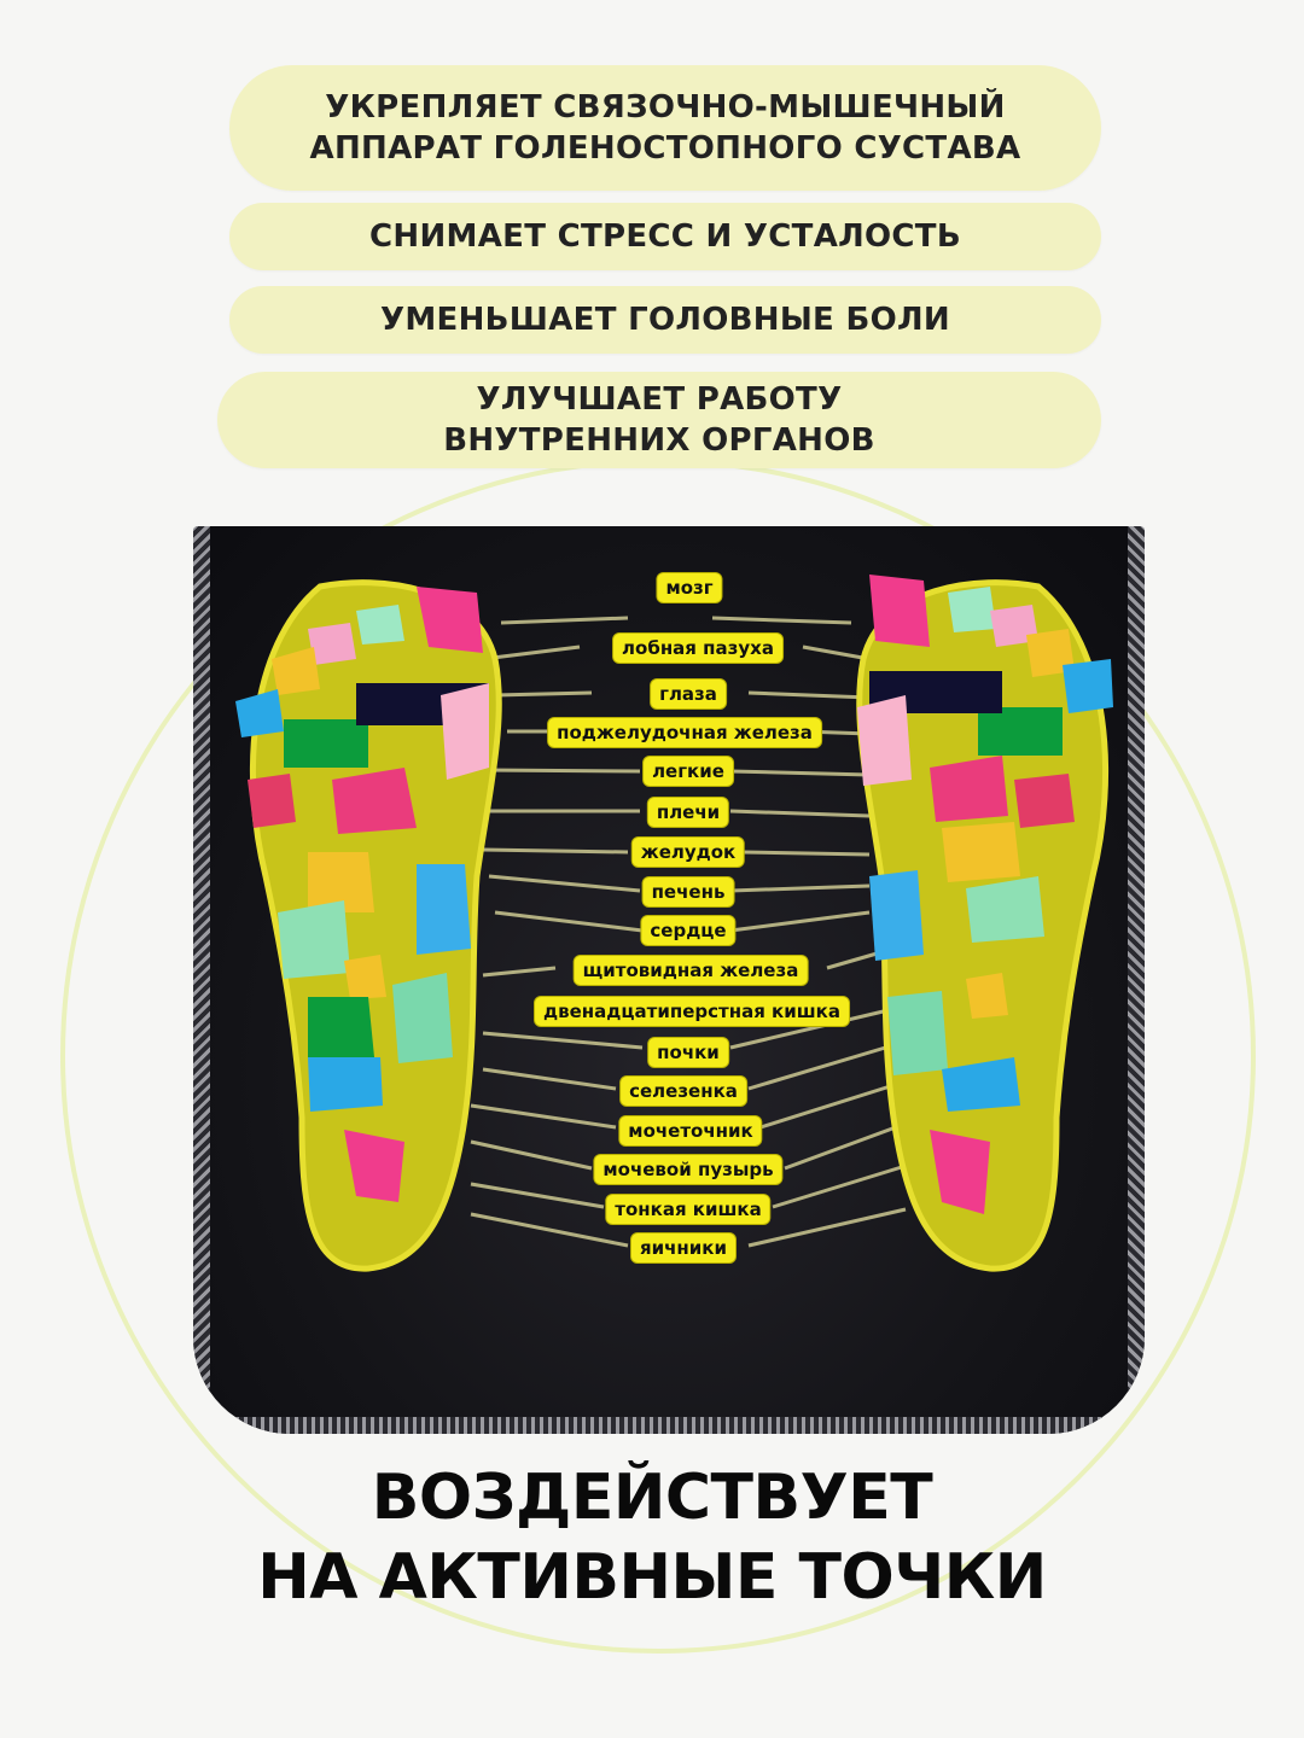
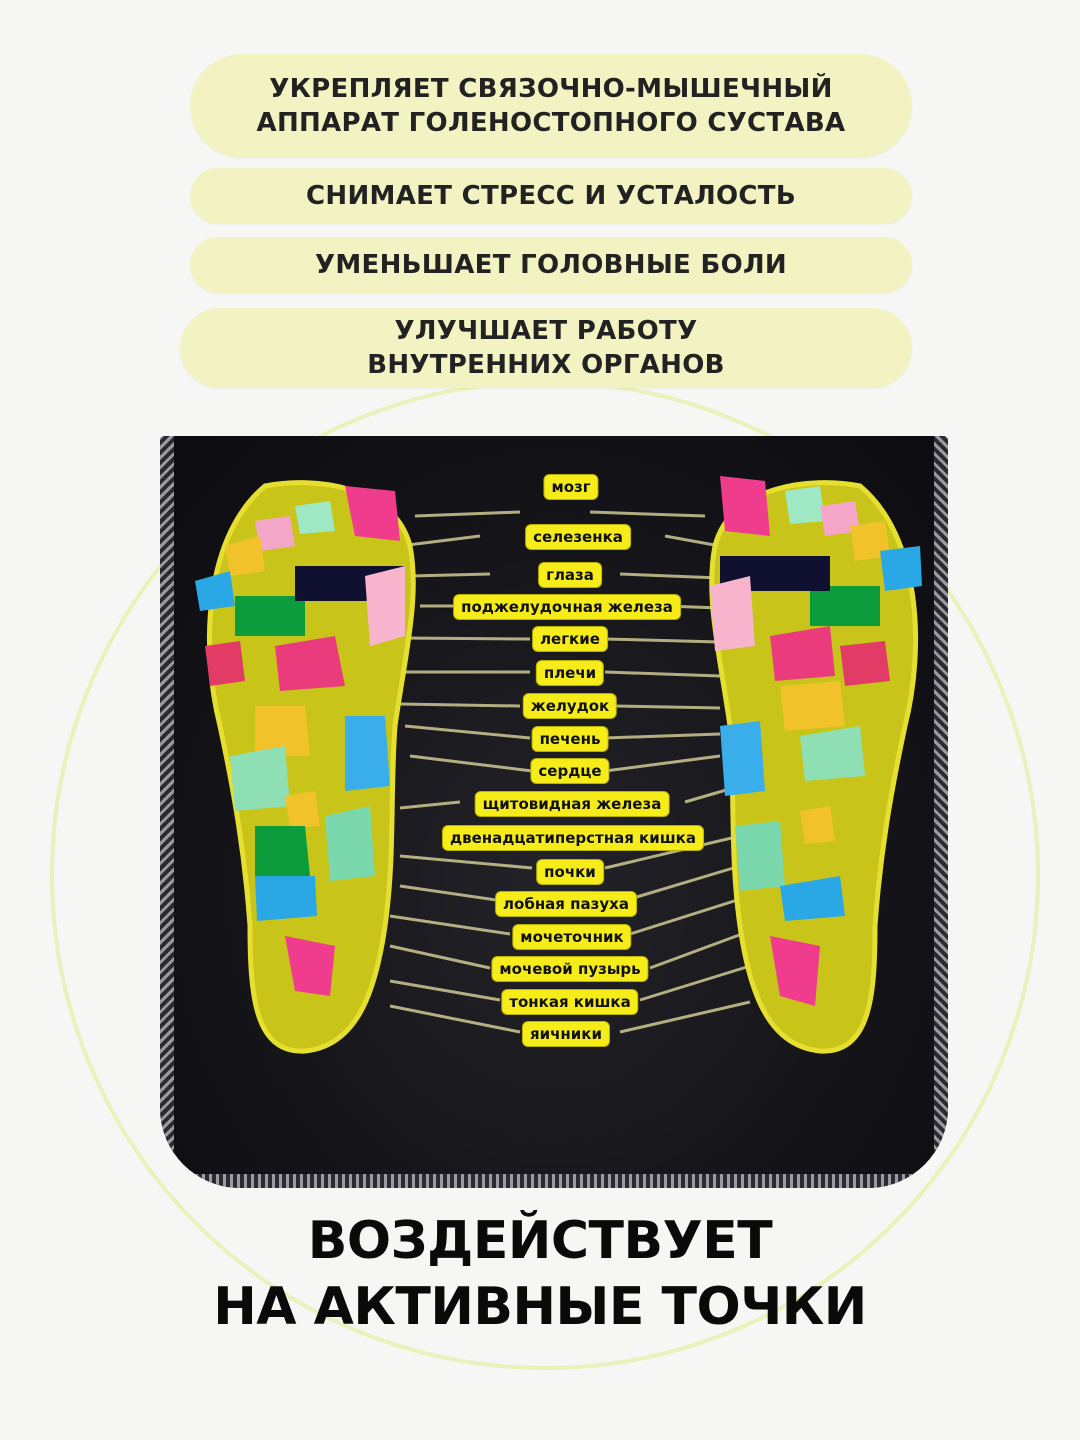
  УКРЕПЛЯЕТ СВЯЗОЧНО-МЫШЕЧНЫЙ
  АППАРАТ ГОЛЕНОСТОПНОГО СУСТАВА
  СНИМАЕТ СТРЕСС И УСТАЛОСТЬ
  УМЕНЬШАЕТ ГОЛОВНЫЕ БОЛИ
  УЛУЧШАЕТ РАБОТУ
  ВНУТРЕННИХ ОРГАНОВ
  мозг
- лобная пазуха
+ селезенка
  глаза
  поджелудочная железа
  легкие
  плечи
  желудок
  печень
  сердце
  щитовидная железа
  двенадцатиперстная кишка
  почки
- селезенка
+ лобная пазуха
  мочеточник
  мочевой пузырь
  тонкая кишка
  яичники
  ВОЗДЕЙСТВУЕТ
  НА АКТИВНЫЕ ТОЧКИ
